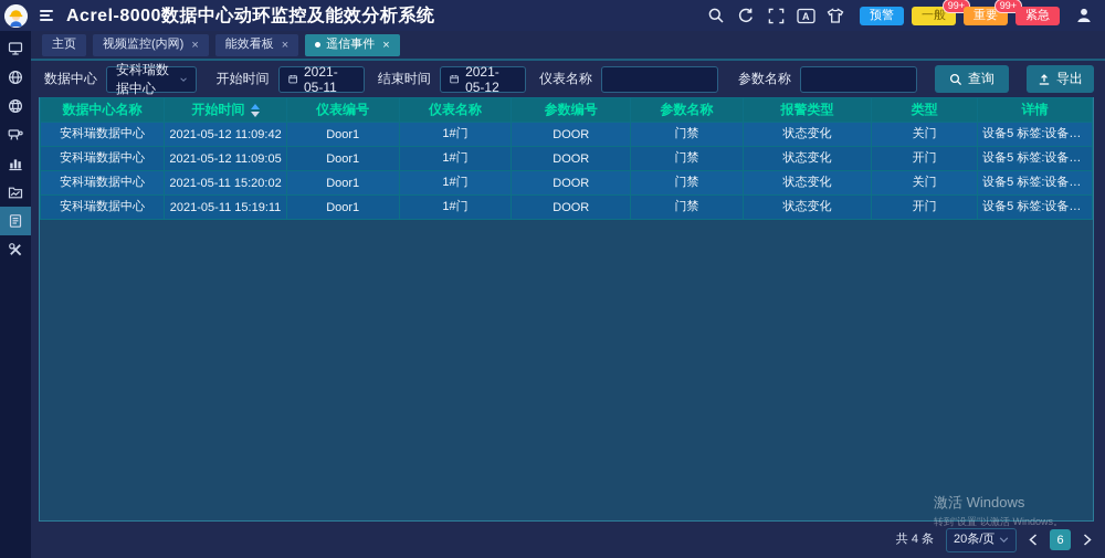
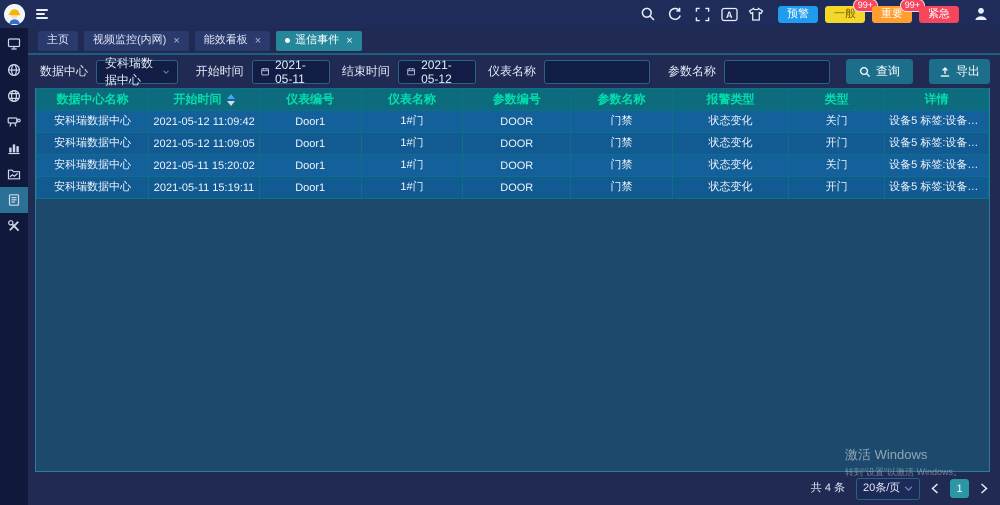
- Acrel-8000数据中心动环监控及能效分析系统
  A
  预警
  一般
  99+
  重要
  99+
  紧急
  主页
  视频监控(内网)
  ×
  能效看板
  ×
  遥信事件
  ×
  数据中心
  安科瑞数据中心
  开始时间
  2021-05-11
  结束时间
  2021-05-12
  仪表名称
  参数名称
  查询
  导出
  数据中心名称	开始时间	仪表编号	仪表名称	参数编号	参数名称	报警类型	类型	详情
  安科瑞数据中心	2021-05-12 11:09:42	Door1	1#门	DOOR	门禁	状态变化	关门	设备5 标签:设备5 类
  安科瑞数据中心	2021-05-12 11:09:05	Door1	1#门	DOOR	门禁	状态变化	开门	设备5 标签:设备5 类
  安科瑞数据中心	2021-05-11 15:20:02	Door1	1#门	DOOR	门禁	状态变化	关门	设备5 标签:设备5 类
  安科瑞数据中心	2021-05-11 15:19:11	Door1	1#门	DOOR	门禁	状态变化	开门	设备5 标签:设备5 类
  共 4 条
  20条/页
- 6
+ 1
  激活 Windows
  转到“设置”以激活 Windows。
